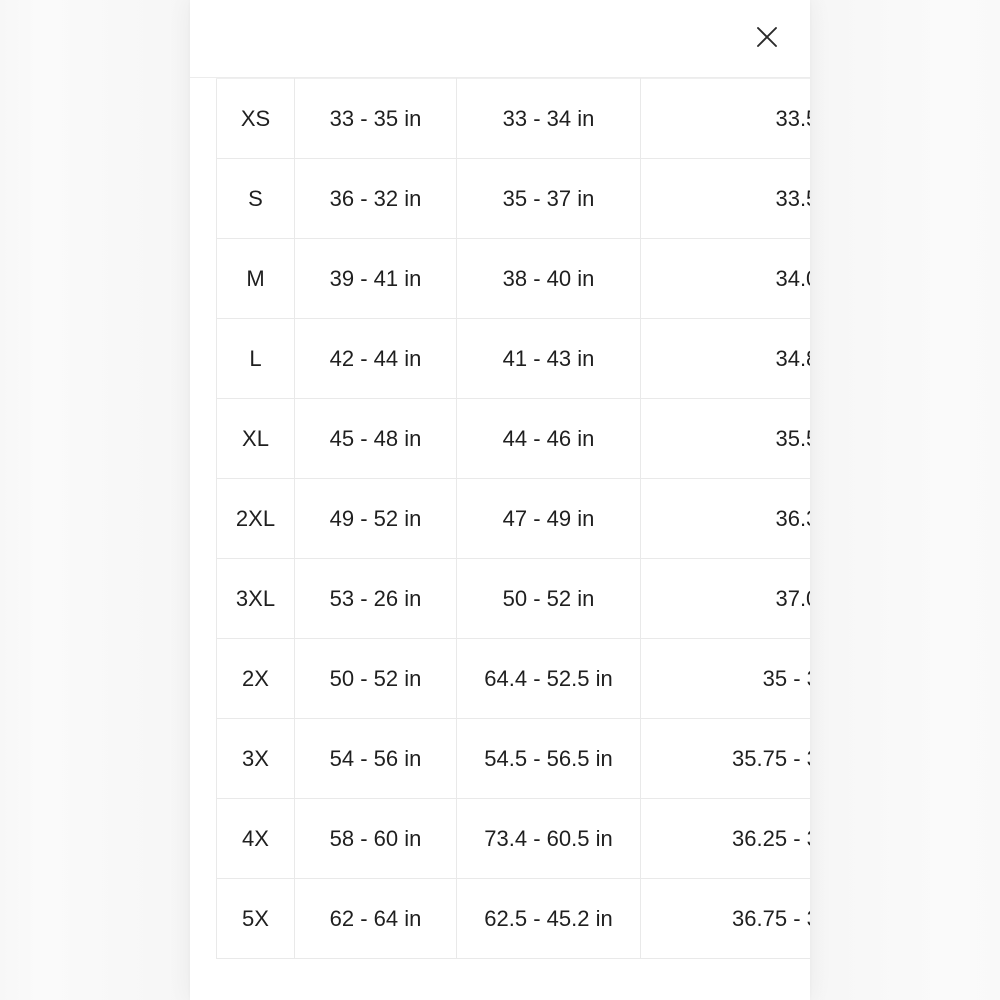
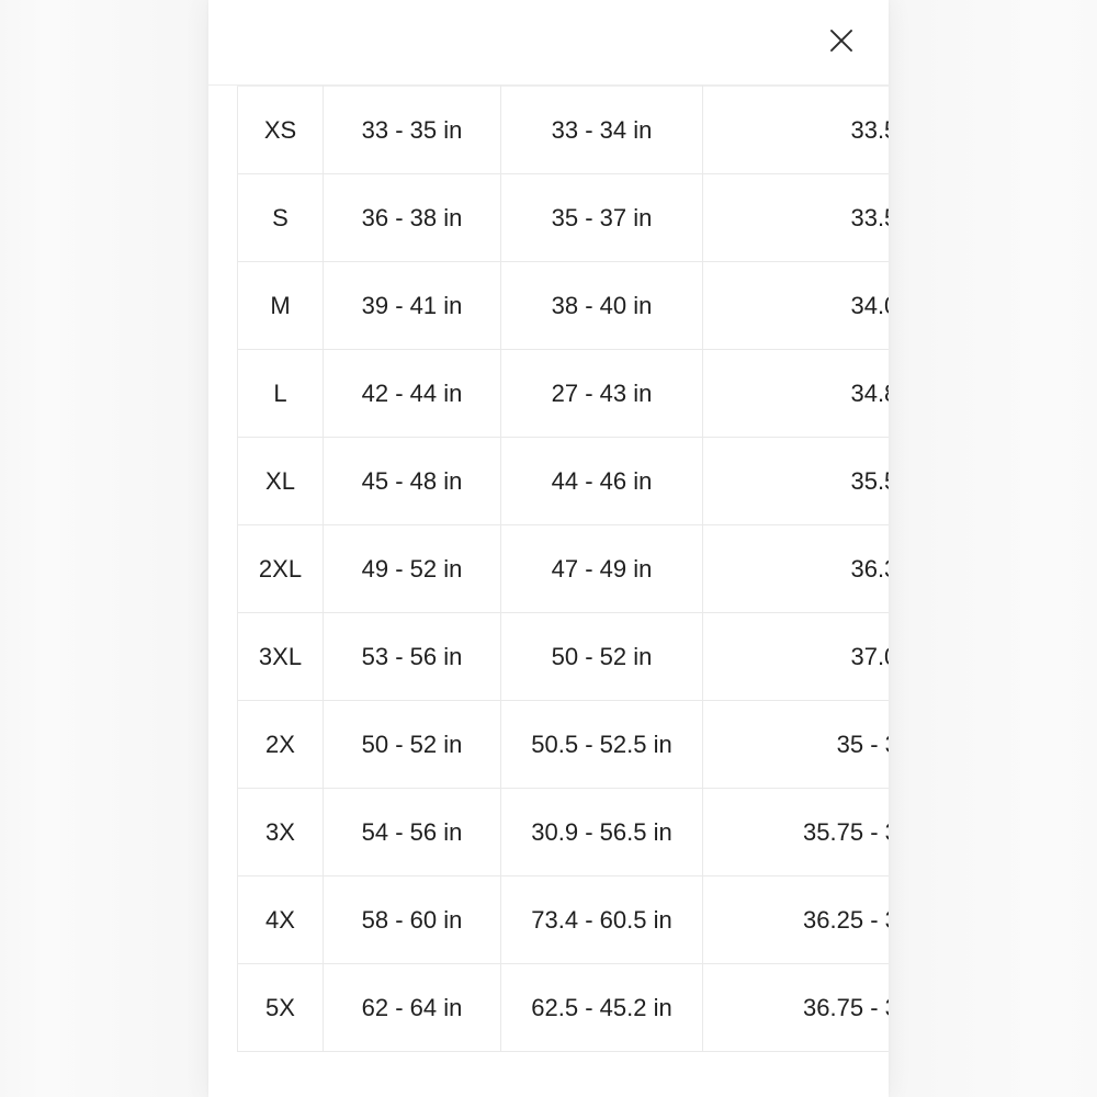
  XS	33 - 35 in	33 - 34 in	33.
- S	36 - 32 in	35 - 37 in	33.
+ S	36 - 38 in	35 - 37 in	33.
  M	39 - 41 in	38 - 40 in	34.
- L	42 - 44 in	41 - 43 in	34.
+ L	42 - 44 in	27 - 43 in	34.
  XL	45 - 48 in	44 - 46 in	35.
  2XL	49 - 52 in	47 - 49 in	36.
- 3XL	53 - 26 in	50 - 52 in	37.
+ 3XL	53 - 56 in	50 - 52 in	37.
- 2X	50 - 52 in	64.4 - 52.5 in	35 -
+ 2X	50 - 52 in	50.5 - 52.5 in	35 -
- 3X	54 - 56 in	54.5 - 56.5 in	35.75 -
+ 3X	54 - 56 in	30.9 - 56.5 in	35.75 -
  4X	58 - 60 in	73.4 - 60.5 in	36.25 -
  5X	62 - 64 in	62.5 - 45.2 in	36.75 -
